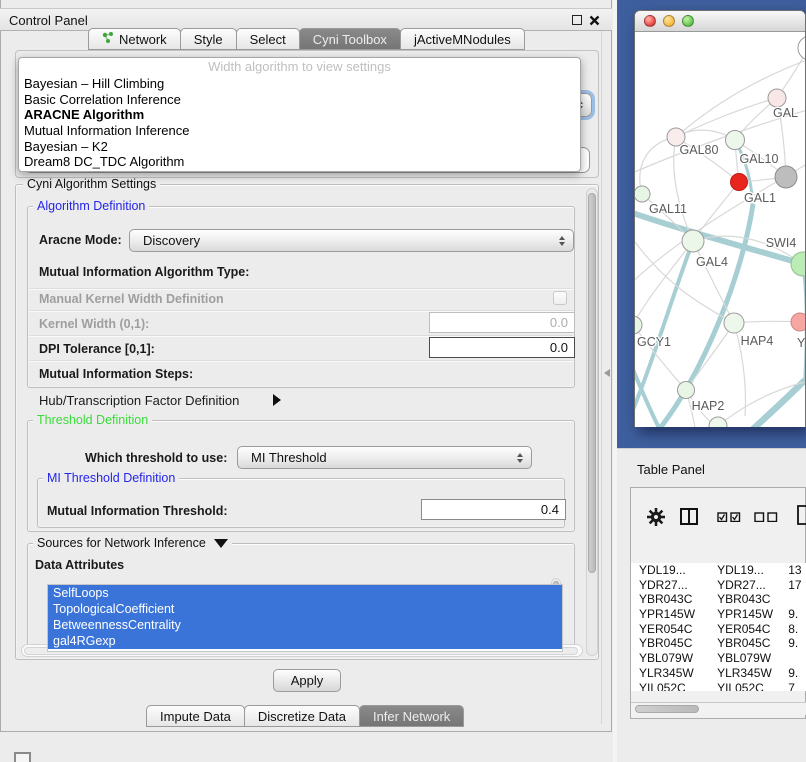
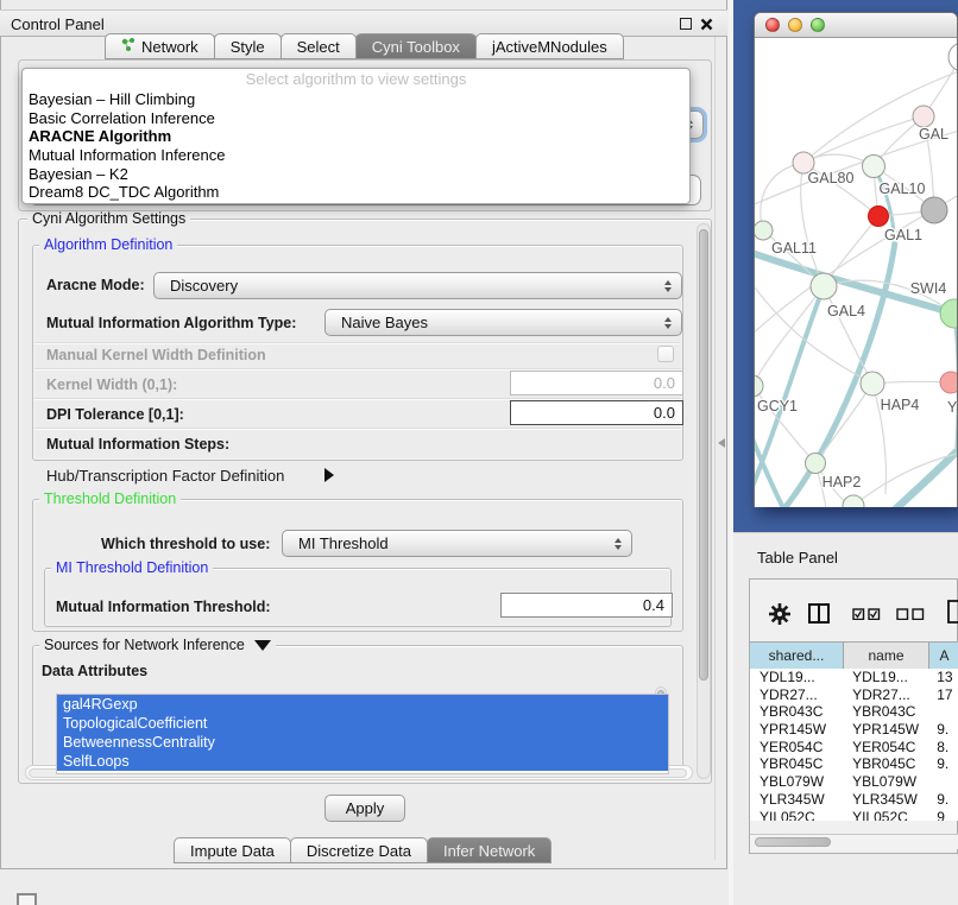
  Control Panel
  Network
  Style
  Select
  Cyni Toolbox
  jActiveMNodules
- Width algorithm to view settings
+ Select algorithm to view settings
  Bayesian – Hill Climbing
  Basic Correlation Inference
  ARACNE Algorithm
  Mutual Information Inference
  Bayesian – K2
  Dream8 DC_TDC Algorithm
  Cyni Algorithm Settings
  Algorithm Definition
  Aracne Mode:
  Discovery
  Mutual Information Algorithm Type:
+ Naive Bayes
  Manual Kernel Width Definition
  Kernel Width (0,1):
  0.0
  DPI Tolerance [0,1]:
  0.0
  Mutual Information Steps:
  Hub/Transcription Factor Definition
  Threshold Definition
  Which threshold to use:
  MI Threshold
  MI Threshold Definition
  Mutual Information Threshold:
  0.4
  Sources for Network Inference
  Data Attributes
- SelfLoops
+ gal4RGexp
  TopologicalCoefficient
  BetweennessCentrality
- gal4RGexp
+ SelfLoops
  Apply
  Impute Data
  Discretize Data
  Infer Network
  GAL
  GAL80
  GAL10
  GAL1
  GAL11
  GAL4
  SWI4
  GCY1
  HAP4
  Y
  HAP2
  Table Panel
+ shared... name A
  YDL19...
  YDL19...
  13
  YDR27...
  YDR27...
  17
  YBR043C
  YBR043C
  YPR145W
  YPR145W
  9.
  YER054C
  YER054C
  8.
  YBR045C
  YBR045C
  9.
  YBL079W
  YBL079W
  YLR345W
  YLR345W
  9.
  YIL052C
  YIL052C
- 7
+ 9
